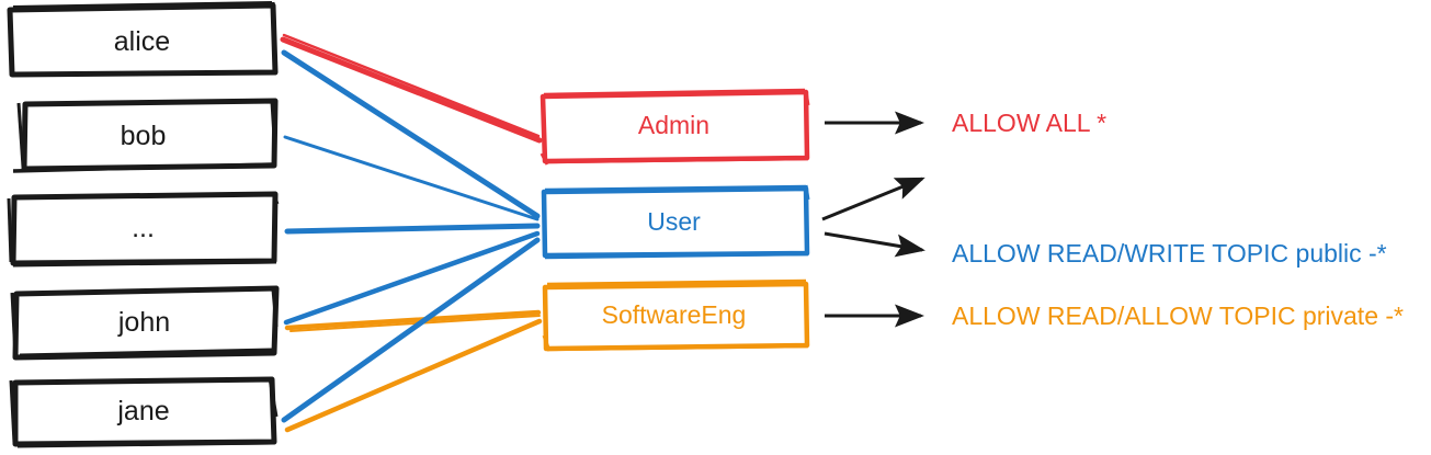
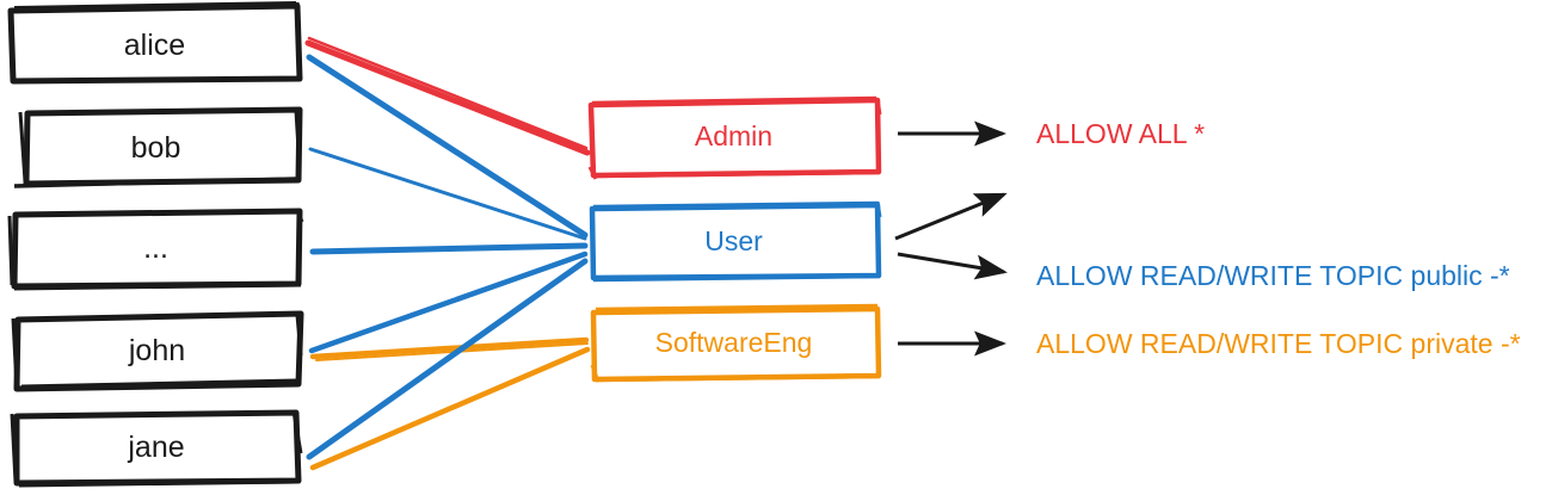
  alice
  bob
  ...
  john
  jane
  Admin
  User
  SoftwareEng
  ALLOW ALL *
  ALLOW READ/WRITE TOPIC public -*
- ALLOW READ/ALLOW TOPIC private -*
+ ALLOW READ/WRITE TOPIC private -*
